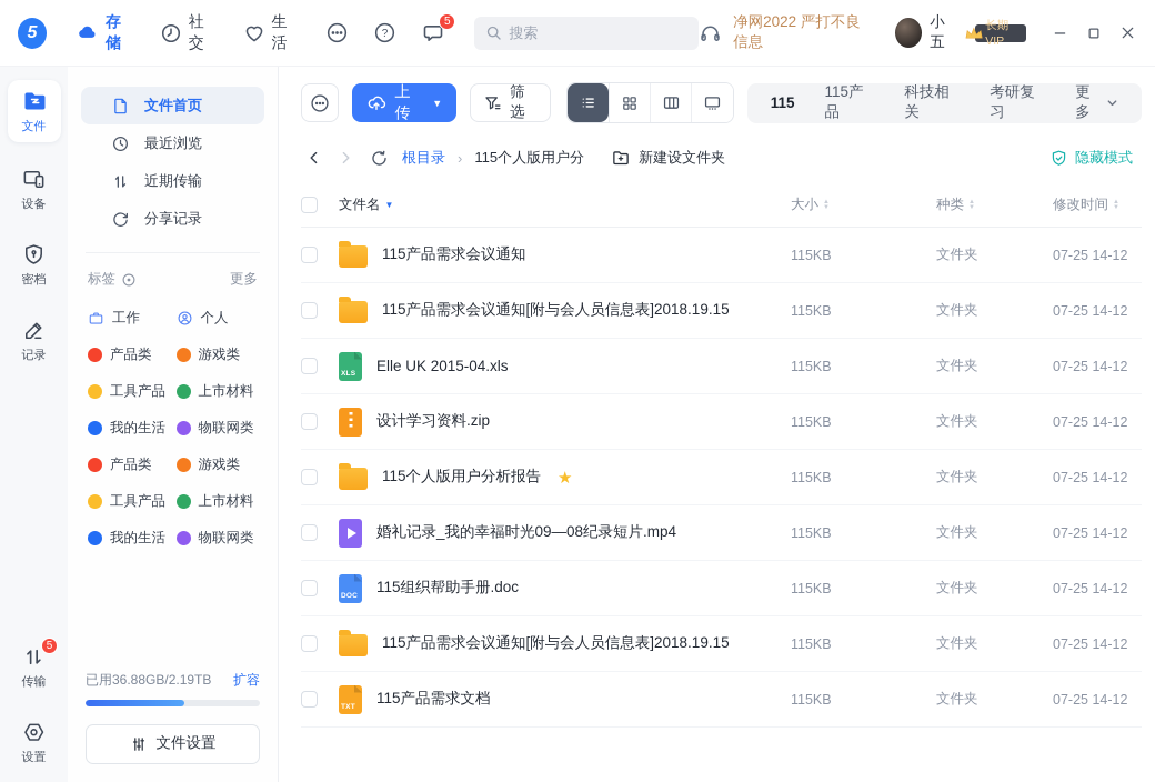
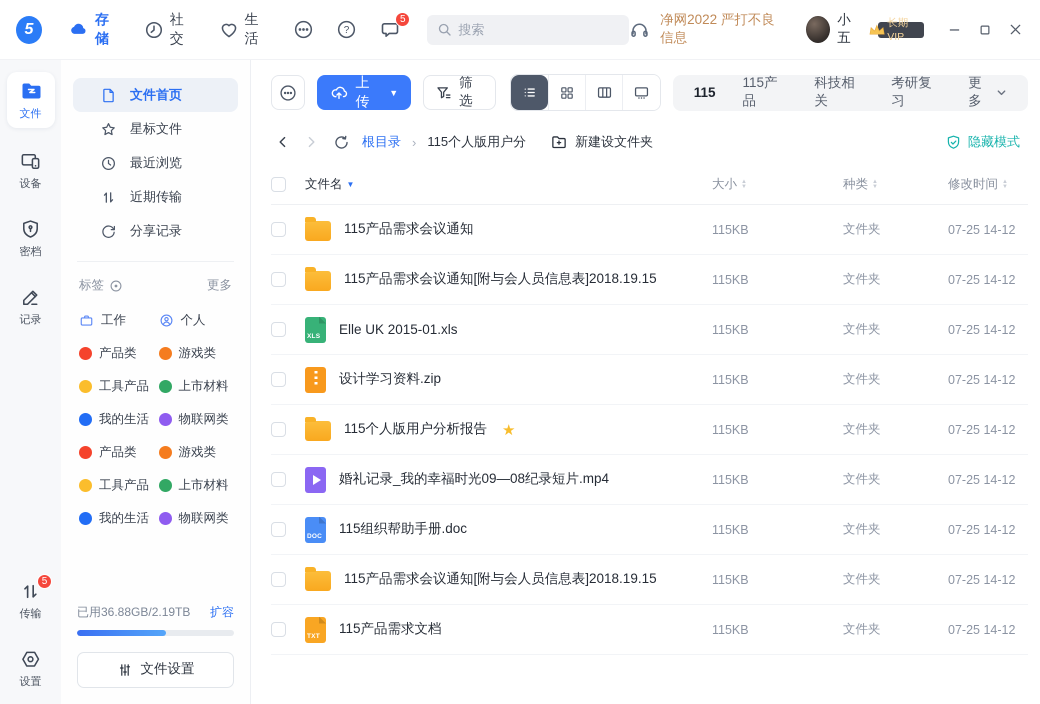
  5
  存储
  社交
  生活
  ?
  5
  搜索
  净网2022 严打不良信息
  小五
  长期VIP
  文件
  设备
  密档
  记录
  5
  传输
  设置
  文件首页
+ 星标文件
  最近浏览
  近期传输
  分享记录
  标签
  更多
  工作
  个人
  产品类
  游戏类
  工具产品
  上市材料
  我的生活
  物联网类
  产品类
  游戏类
  工具产品
  上市材料
  我的生活
  物联网类
  已用36.88GB/2.19TB
  扩容
  文件设置
  上传
  ▼
  筛选
  115
  115产品
  科技相关
  考研复习
  更多
  根目录
  ›
  115个人版用户分
  新建设文件夹
  隐藏模式
  文件名
  ▼
  大小
  种类
  修改时间
  115产品需求会议通知
  115KB
  文件夹
  07-25 14-12
  115产品需求会议通知[附与会人员信息表]2018.19.15
  115KB
  文件夹
  07-25 14-12
- Elle UK 2015-04.xls
+ Elle UK 2015-01.xls
  115KB
  文件夹
  07-25 14-12
  设计学习资料.zip
  115KB
  文件夹
  07-25 14-12
  115个人版用户分析报告
  ★
  115KB
  文件夹
  07-25 14-12
  婚礼记录_我的幸福时光09—08纪录短片.mp4
  115KB
  文件夹
  07-25 14-12
  115组织帮助手册.doc
  115KB
  文件夹
  07-25 14-12
  115产品需求会议通知[附与会人员信息表]2018.19.15
  115KB
  文件夹
  07-25 14-12
  115产品需求文档
  115KB
  文件夹
  07-25 14-12
